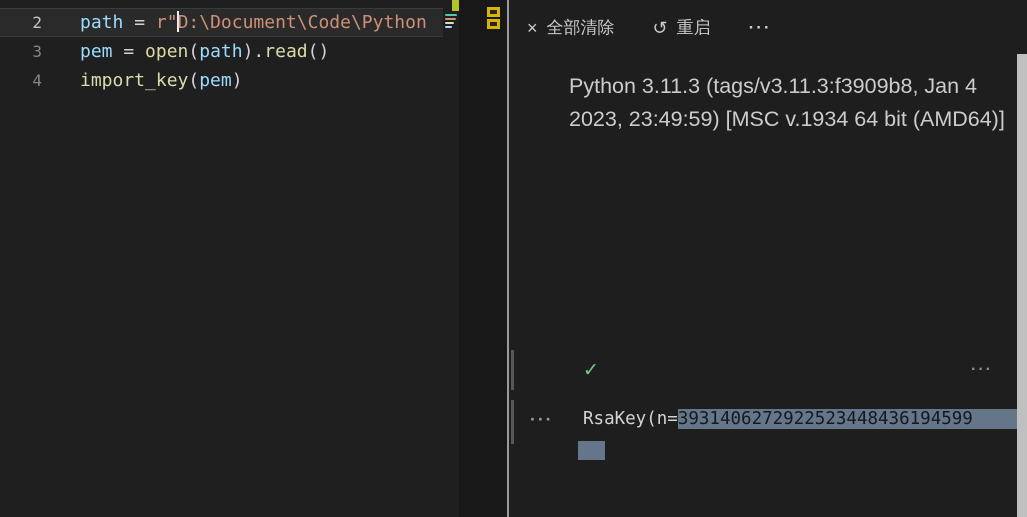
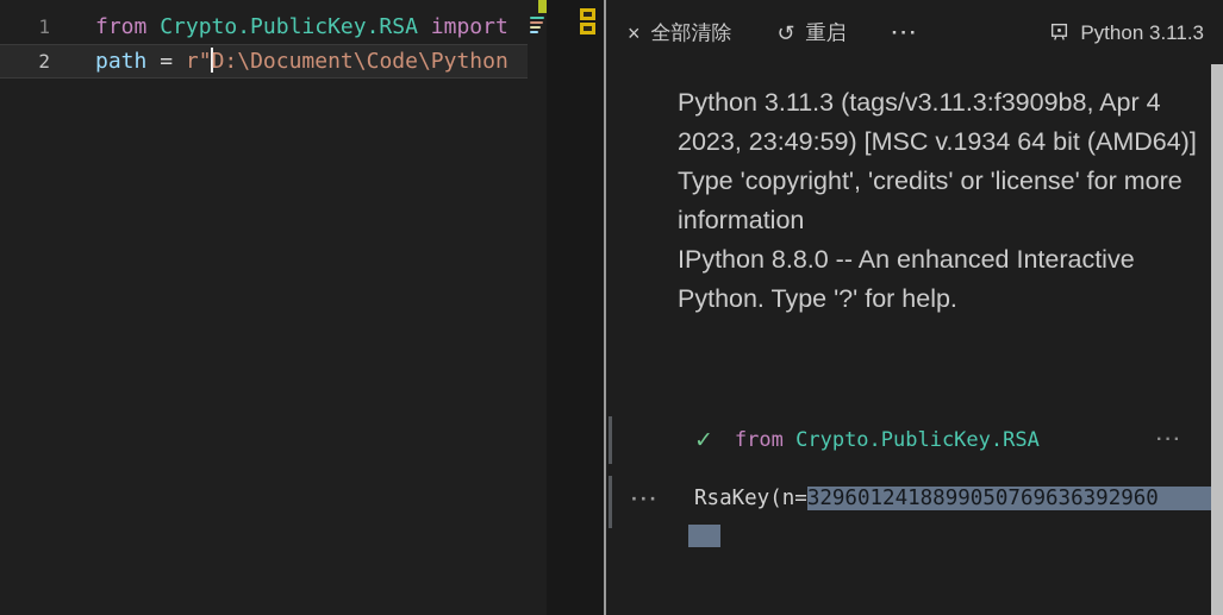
+ 1 from Crypto.PublicKey.RSA import
  2 path = r"D:\Document\Code\Python
- 3 pem = open(path).read()
- 4 import_key(pem)
  ×
  全部清除
  ↺
  重启
  ···
+ Python 3.11.3
- Python 3.11.3 (tags/v3.11.3:f3909b8, Jan 4 2023, 23:49:59) [MSC v.1934 64 bit (AMD64)]
+ Python 3.11.3 (tags/v3.11.3:f3909b8, Apr 4 2023, 23:49:59) [MSC v.1934 64 bit (AMD64)]
+ Type 'copyright', 'credits' or 'license' for more information
+ IPython 8.8.0 -- An enhanced Interactive Python. Type '?' for help.
  ✓
+ from Crypto.PublicKey.RSA
  ···
  ···
  RsaKey(n=
- 3931406272922523448436194599
+ 3296012418899050769636392960
